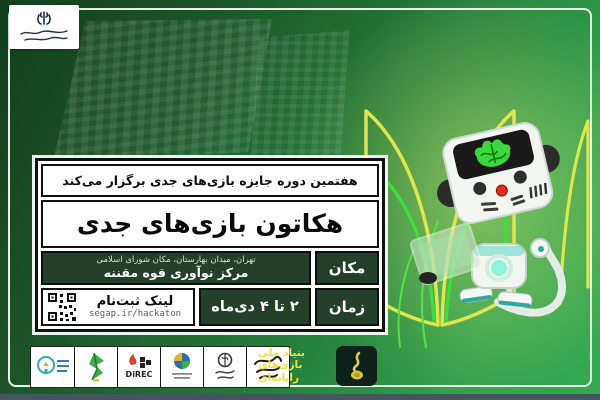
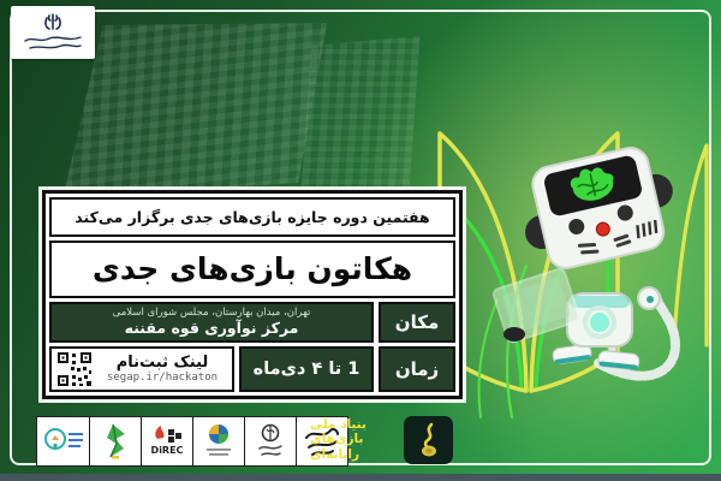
  هفتمین دوره جایزه بازیهای جدی برگزار می‌کند
  هکاتون بازی‌های جدی
  مکان
- تهران، میدان بهارستان، مکان شورای اسلامی
+ تهران، میدان بهارستان، مجلس شورای اسلامی
  مرکز نوآوری قوه مقننه
  زمان
- ۲ تا ۴ دی‌ماه
+ 1 تا ۴ دی‌ماه
  لینک ثبت‌نام
  segap.ir/hackaton
  DiREC
  بنیاد ملی
  بازی‌های
  رایانه‌ای
